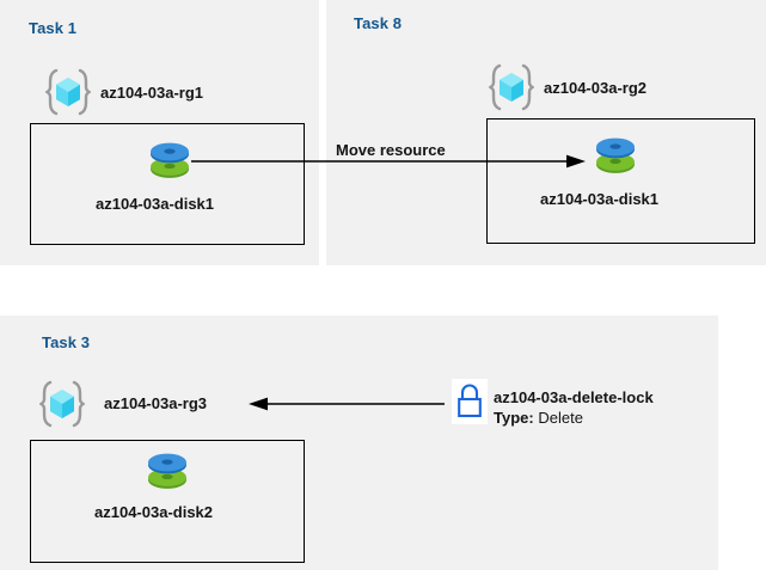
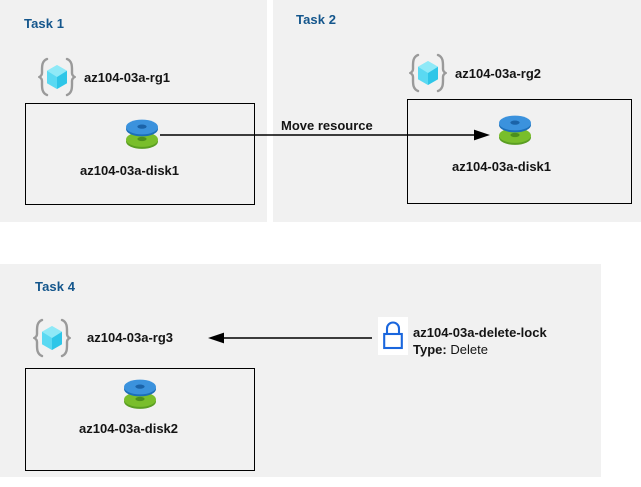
  Task 1
  az104-03a-rg1
  az104-03a-disk1
- Task 8
+ Task 2
  az104-03a-rg2
  az104-03a-disk1
  Move resource
- Task 3
+ Task 4
  az104-03a-rg3
  az104-03a-disk2
  az104-03a-delete-lock
  Type: Delete
